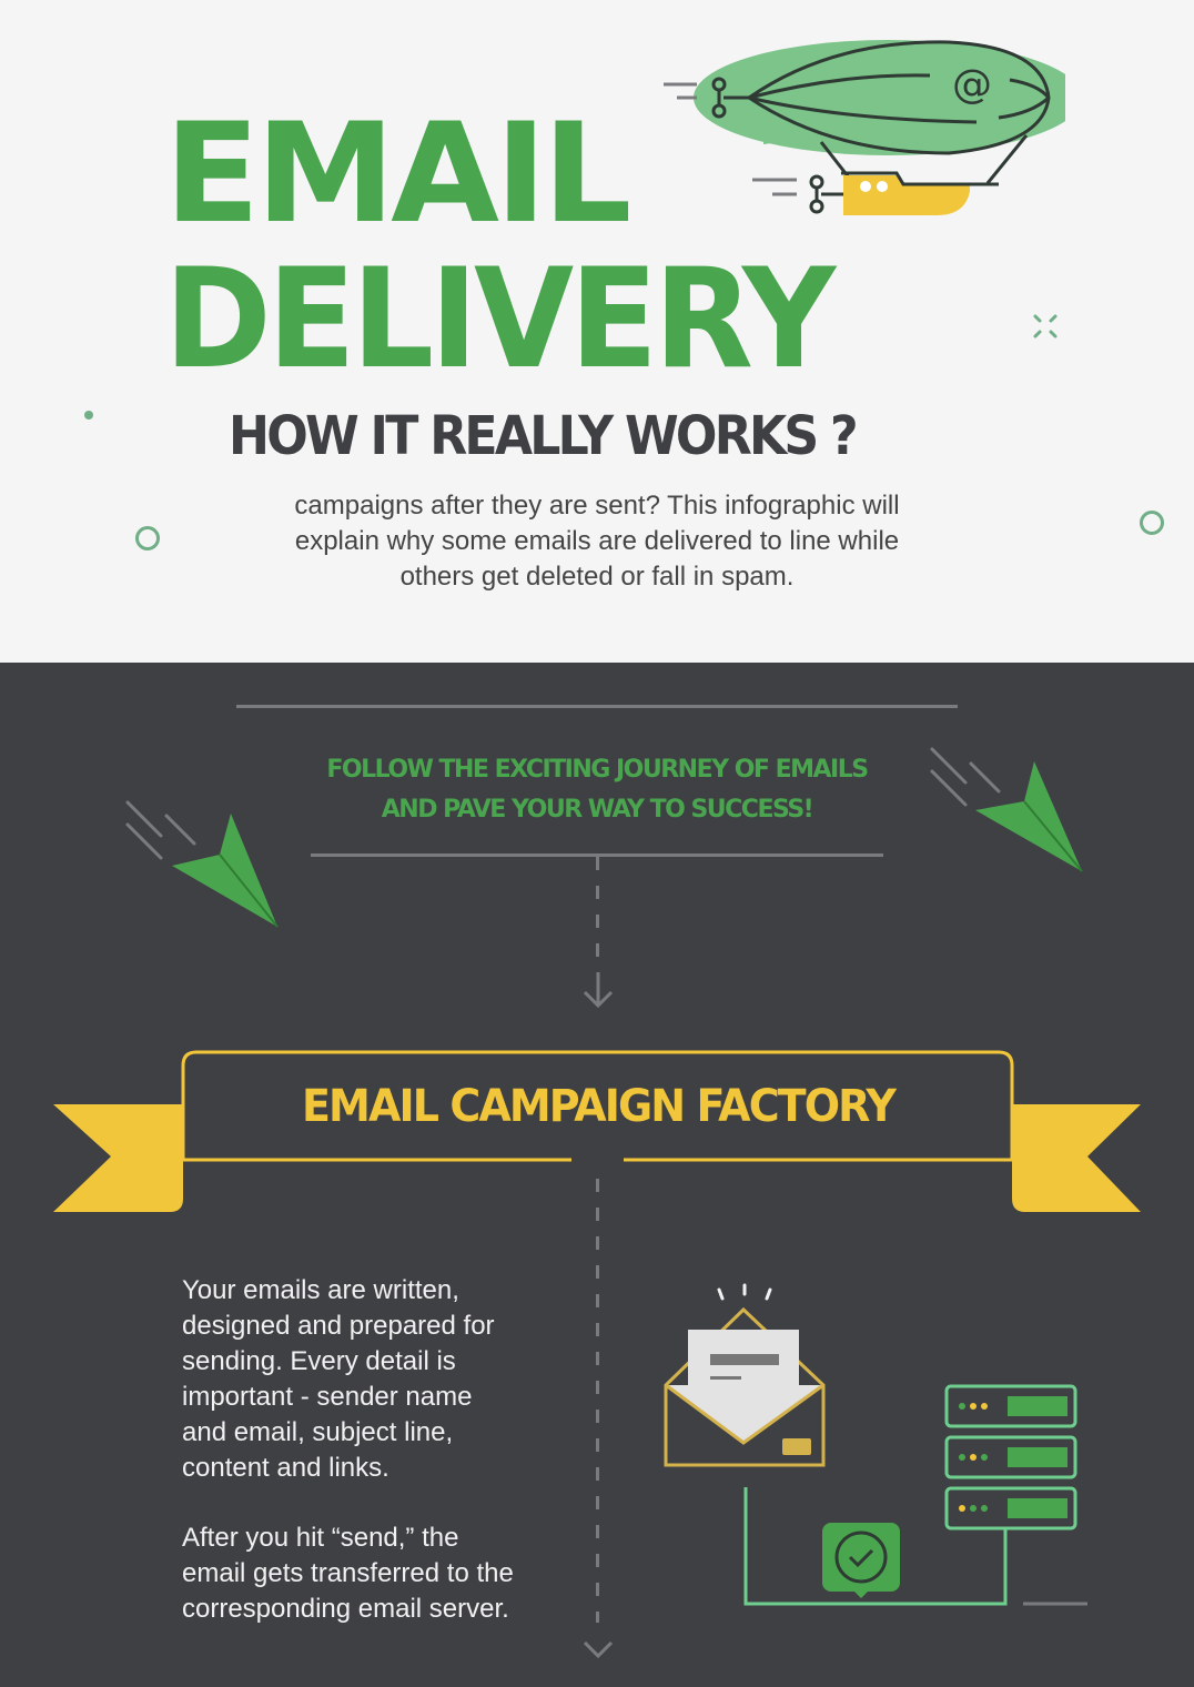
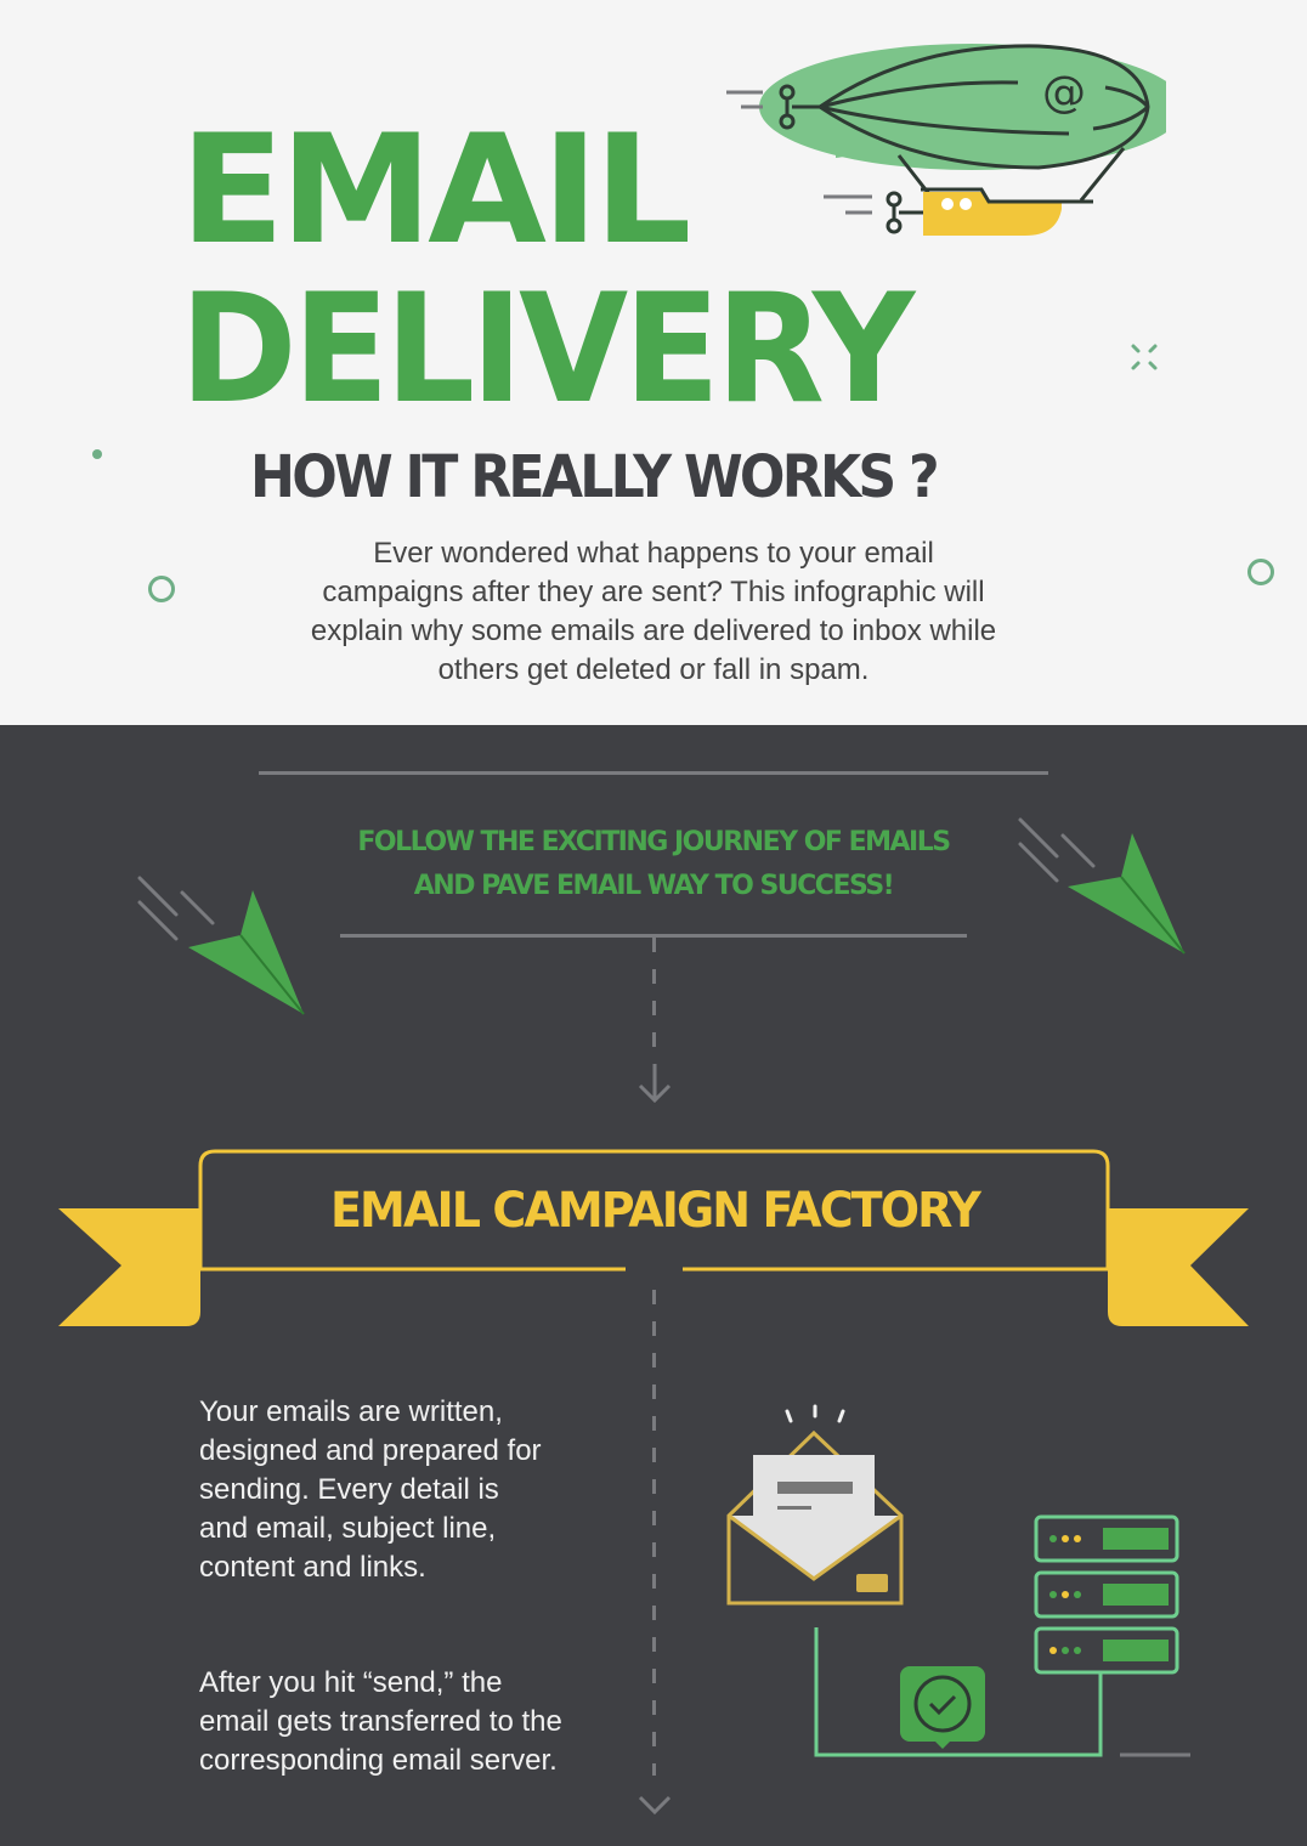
  @
  EMAIL
  DELIVERY
  HOW IT REALLY WORKS ?
+ Ever wondered what happens to your email
  campaigns after they are sent? This infographic will
- explain why some emails are delivered to line while
+ explain why some emails are delivered to inbox while
  others get deleted or fall in spam.
  FOLLOW THE EXCITING JOURNEY OF EMAILS
- AND PAVE YOUR WAY TO SUCCESS!
+ AND PAVE EMAIL WAY TO SUCCESS!
  EMAIL CAMPAIGN FACTORY
  Your emails are written,
  designed and prepared for
  sending. Every detail is
- important - sender name
  and email, subject line,
  content and links.
  After you hit “send,” the
  email gets transferred to the
  corresponding email server.
